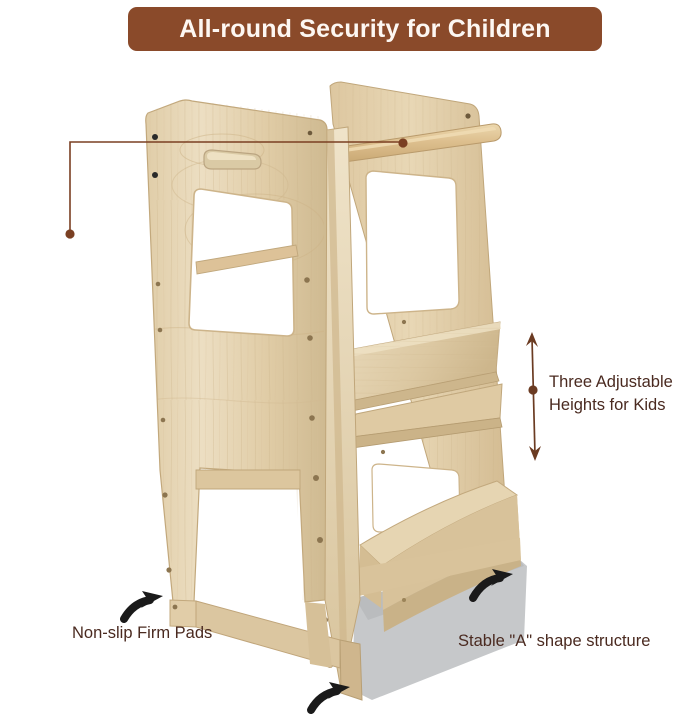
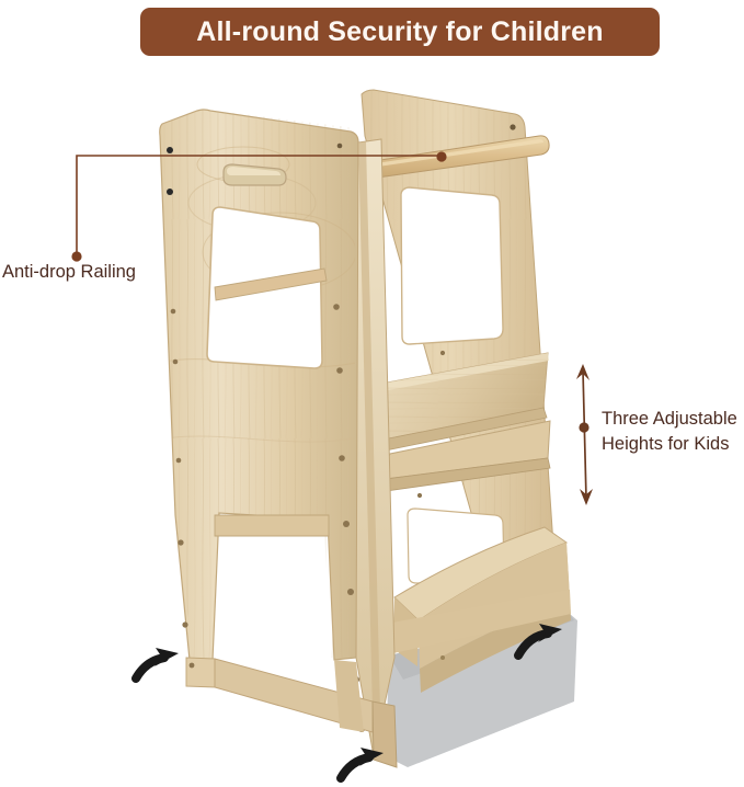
  All-round Security for Children
+ Anti-drop Railing
  Three Adjustable
  Heights for Kids
- Non-slip Firm Pads
- Stable "A" shape structure
